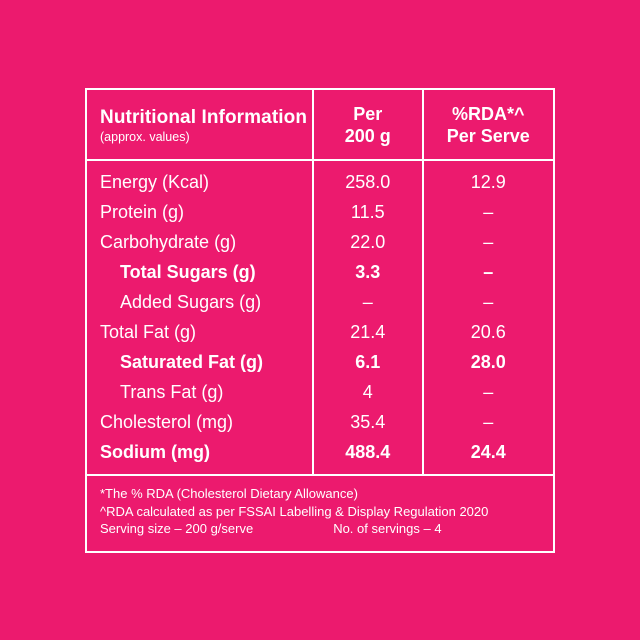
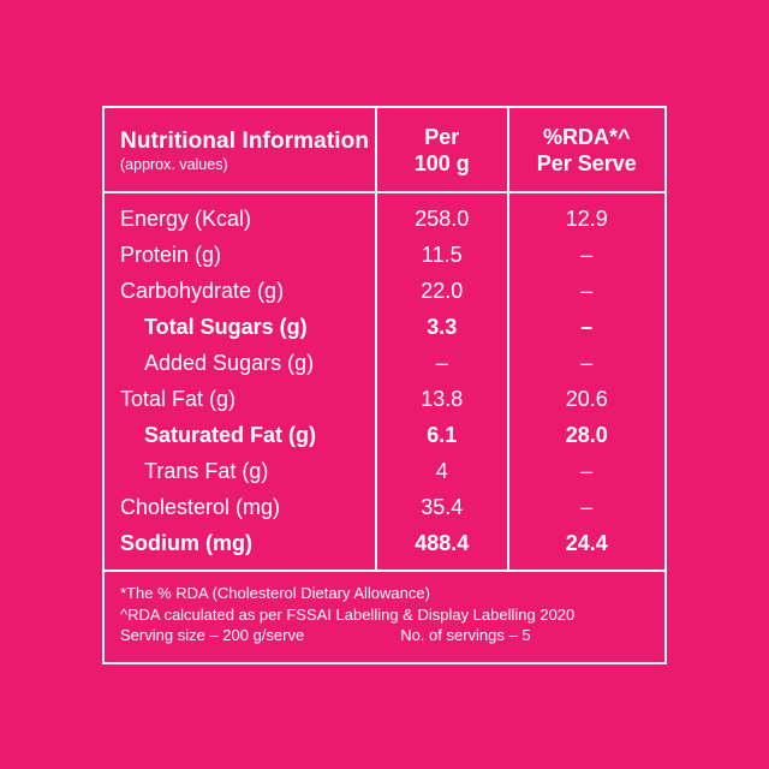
- Nutritional Information (approx. values)	Per 200 g	%RDA*^ Per Serve
+ Nutritional Information (approx. values)	Per 100 g	%RDA*^ Per Serve
  Energy (Kcal)	258.0	12.9
  Protein (g)	11.5	–
  Carbohydrate (g)	22.0	–
  Total Sugars (g)	3.3	–
  Added Sugars (g)	–	–
- Total Fat (g)	21.4	20.6
+ Total Fat (g)	13.8	20.6
  Saturated Fat (g)	6.1	28.0
  Trans Fat (g)	4	–
  Cholesterol (mg)	35.4	–
  Sodium (mg)	488.4	24.4
  *The % RDA (Cholesterol Dietary Allowance)
- ^RDA calculated as per FSSAI Labelling & Display Regulation 2020
+ ^RDA calculated as per FSSAI Labelling & Display Labelling 2020
  Serving size – 200 g/serve
- No. of servings – 4
+ No. of servings – 5
